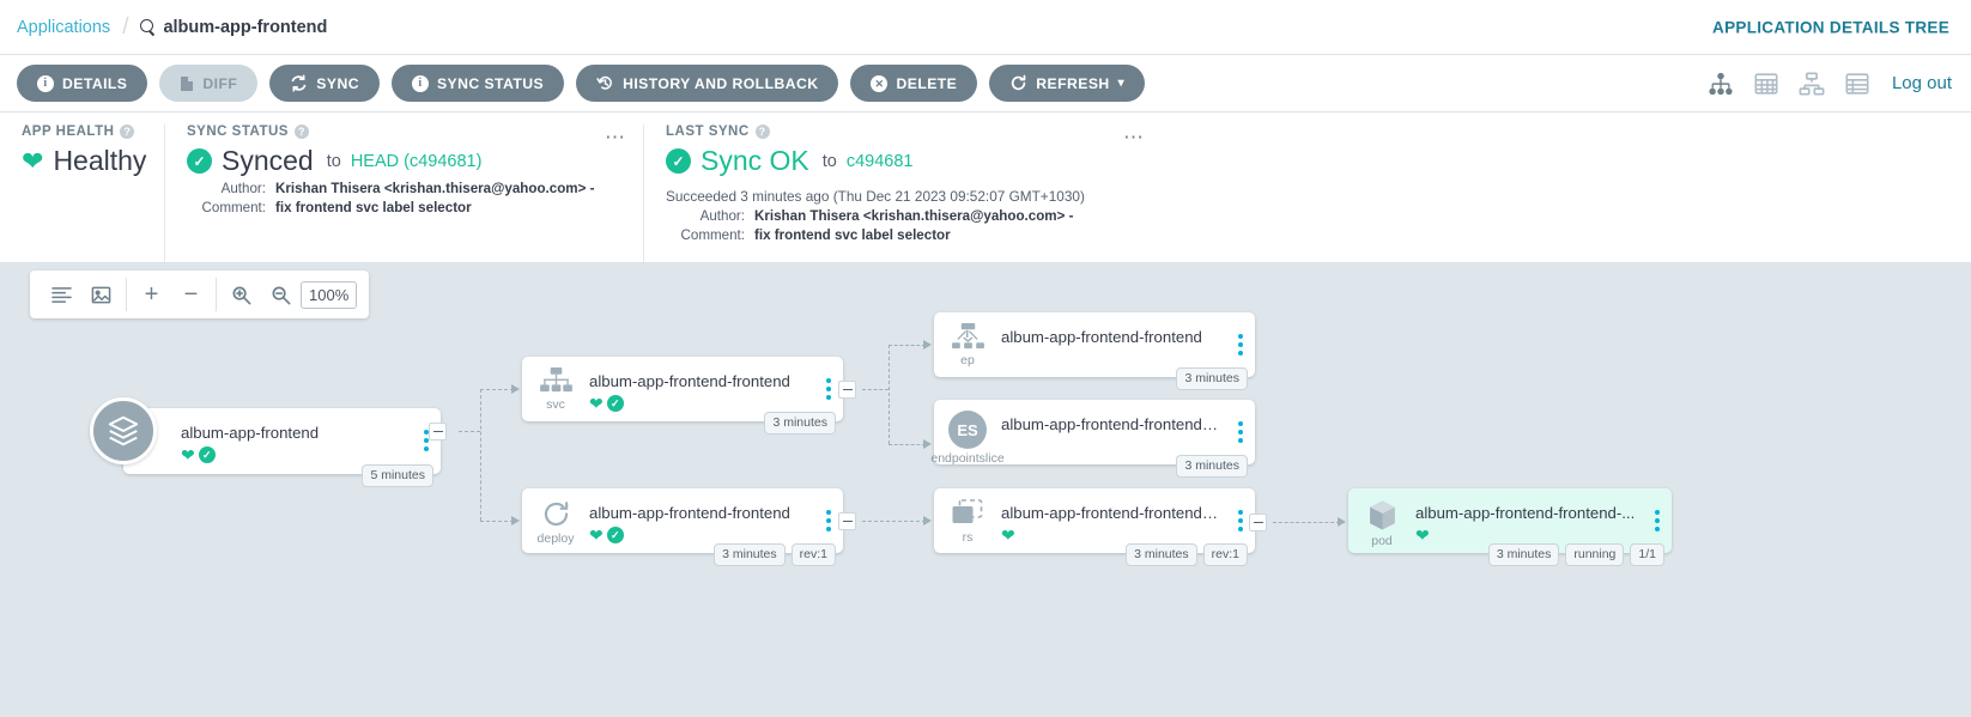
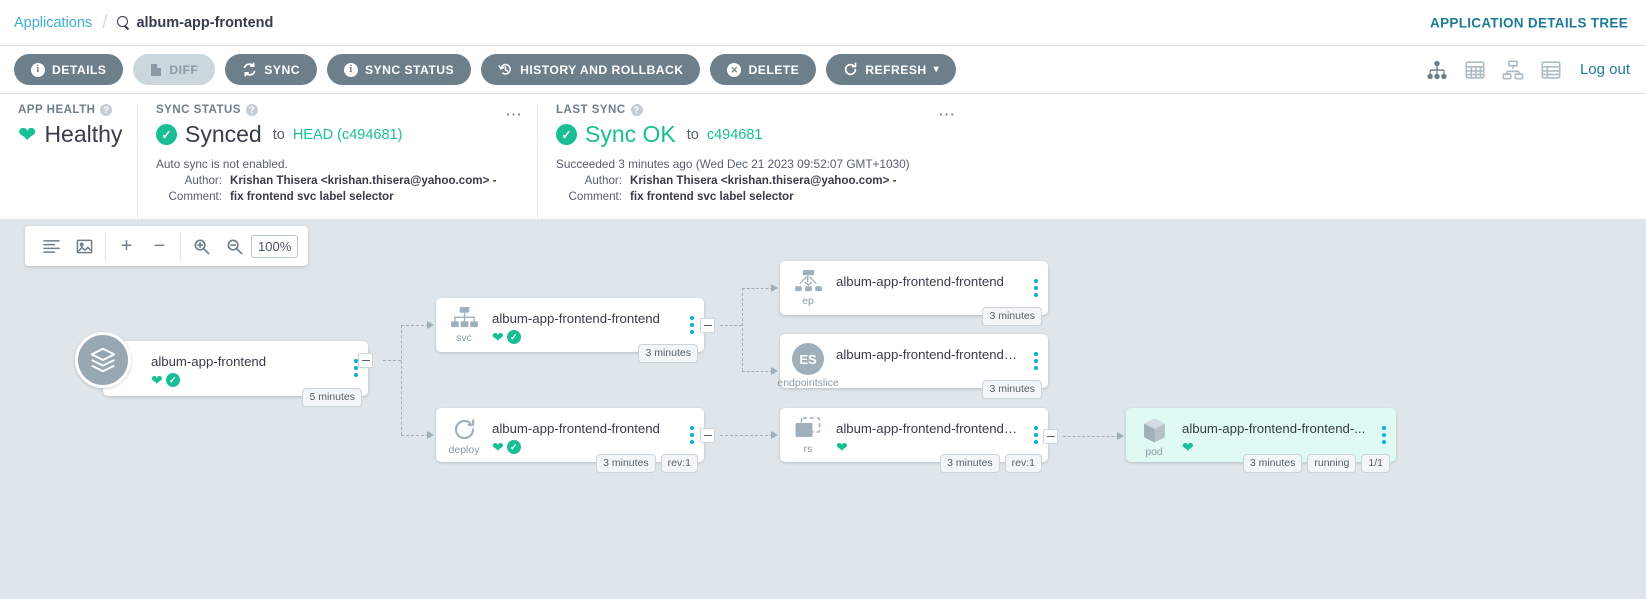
  Applications
  /
  album-app-frontend
  APPLICATION DETAILS TREE
  i
  DETAILS
  DIFF
  SYNC
  i
  SYNC STATUS
  HISTORY AND ROLLBACK
  ✕
  DELETE
  REFRESH
  ▾
  Log out
  APP HEALTH
  ?
  ❤
  Healthy
  ⋯
  SYNC STATUS
  ?
  ✓
  Synced
  to
  HEAD (c494681)
+ Auto sync is not enabled.
  Author:
  Krishan Thisera <krishan.thisera@yahoo.com> -
  Comment:
  fix frontend svc label selector
  ⋯
  LAST SYNC
  ?
  ✓
  Sync OK
  to
  c494681
- Succeeded 3 minutes ago (Thu Dec 21 2023 09:52:07 GMT+1030)
+ Succeeded 3 minutes ago (Wed Dec 21 2023 09:52:07 GMT+1030)
  Author:
  Krishan Thisera <krishan.thisera@yahoo.com> -
  Comment:
  fix frontend svc label selector
  +
  −
  100%
  album-app-frontend
  ❤
  ✓
  5 minutes
  svc
  album-app-frontend-frontend
  ❤
  ✓
  3 minutes
  deploy
  album-app-frontend-frontend
  ❤
  ✓
  3 minutes
  rev:1
  ep
  album-app-frontend-frontend
  3 minutes
  ES
  endpointslice
  album-app-frontend-frontend-...
  3 minutes
  rs
  album-app-frontend-frontend-...
  ❤
  3 minutes
  rev:1
  pod
  album-app-frontend-frontend-...
  ❤
  3 minutes
  running
  1/1
